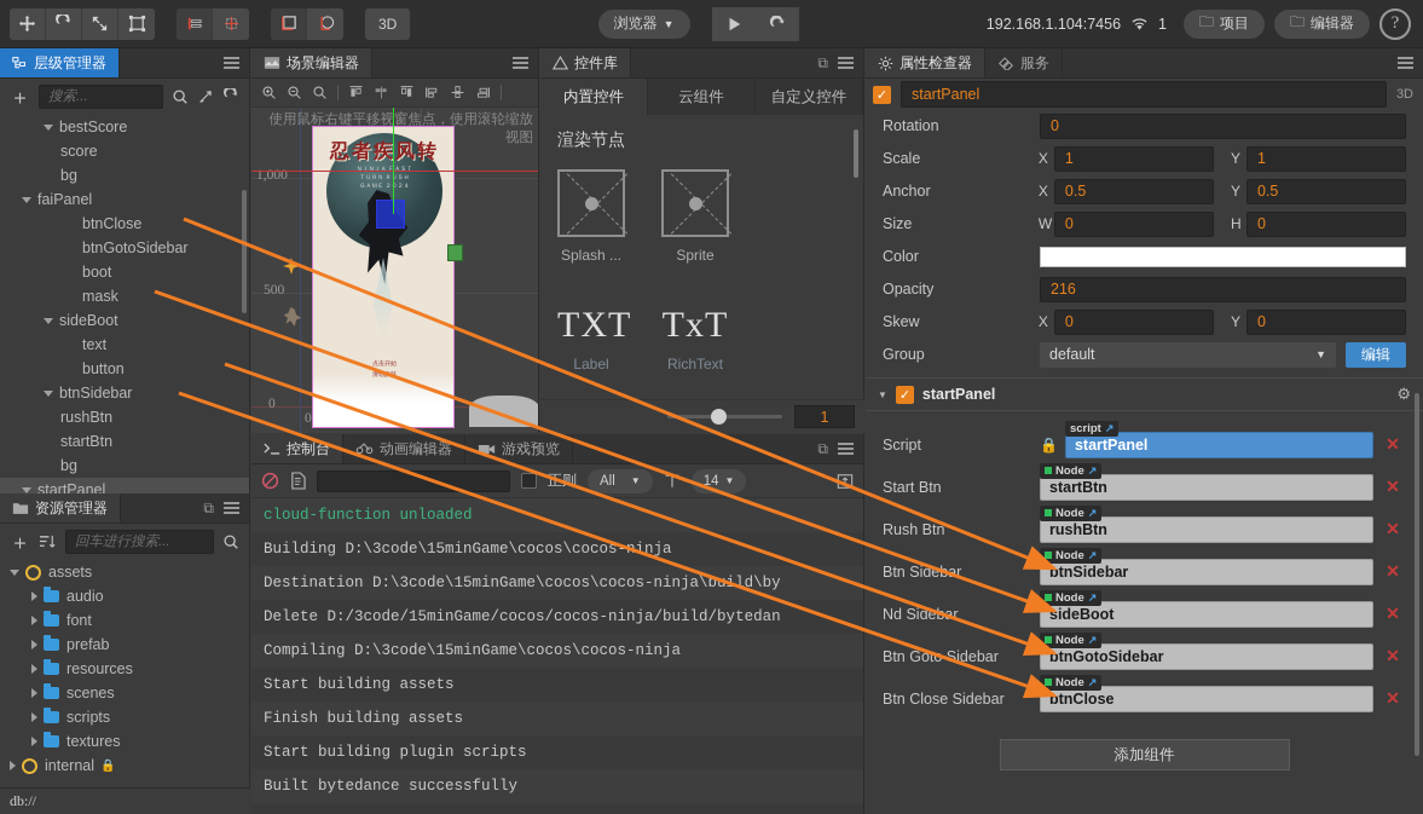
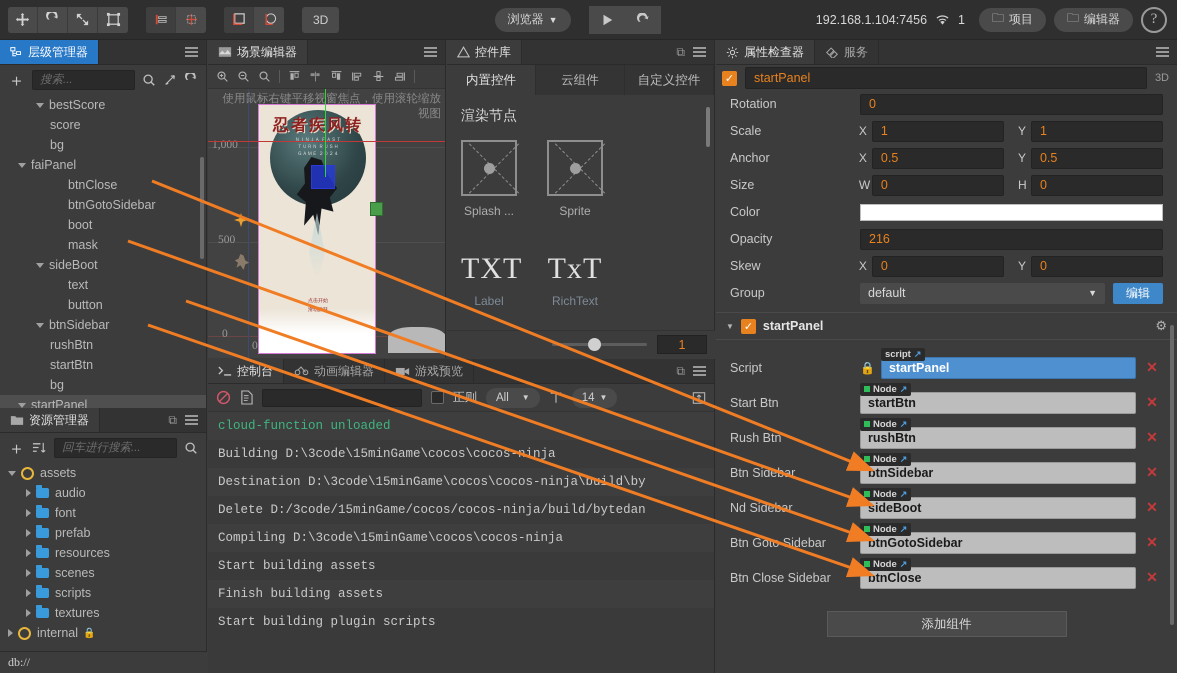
  3D
  浏览器
  ▼
  192.168.1.104:7456
  1
  🗀
  项目
  🗀
  编辑器
  ?
  层级管理器
  ＋
  搜索...
  bestScore
  score
  bg
  faiPanel
  btnClose
  btnGotoSidebar
  boot
  mask
  sideBoot
  text
  button
  btnSidebar
  rushBtn
  startBtn
  bg
  startPanel
  资源管理器
  ⧉
  ＋
  回车进行搜索...
  assets
  audio
  font
  prefab
  resources
  scenes
  scripts
  textures
  internal
  🔒
  db://
  场景编辑器
  使用鼠标右键平移视窗焦点，使用滚轮缩放视图
  1,000
  500
  0
  0
  忍者疾风转
  控件库
  ⧉
  内置控件
  云组件
  自定义控件
  渲染节点
  Splash ...
  Sprite
  TXT
  Label
  TxT
  RichText
  1
  控制台
  动画编辑器
  游戏预览
  ⧉
  All
  ▼
  14
  ▼
  cloud-function unloaded
  Building D:\3code\15minGame\cocos\cocos-inja
  Destination D:\3code\15minGame\cocos\cocos-ninja\buld\by
  Delete D:/3code/15minGame/cocos/cocos-ninja/build/bytedan
  Compiling D:\3code\15minGame\cocos\cocos-ninja
  Start building assets
  Finish building assets
  Start building plugin scripts
- Built bytedance successfully
  属性检查器
  服务
  ✓
  startPanel
  3D
  Rotation
  0
  Scale
  X
  1
  Y
  1
  Anchor
  X
  0.5
  Y
  0.5
  Size
  W
  0
  H
  0
  Color
  Opacity
  216
  Skew
  X
  0
  Y
  0
  Group
  default
  ▼
  编辑
  ▼
  ✓
  startPanel
  ⚙
  Script
  🔒
  script
  ↗
  startPanel
  ✕
  Start Btn
  Node
  ↗
  startBtn
  ✕
  Rush Btn
  Node
  ↗
  rushBtn
  ✕
  Btn Sidear
  Node
  ↗
  btnSidebar
  ✕
  Nd Sidear
  Node
  ↗
  sideBoot
  ✕
  Btn Got Sidebar
  Node
  ↗
  btnGotoSidebar
  ✕
  Btn Close Sidebar
  Node
  ↗
  btnClose
  ✕
  添加组件
